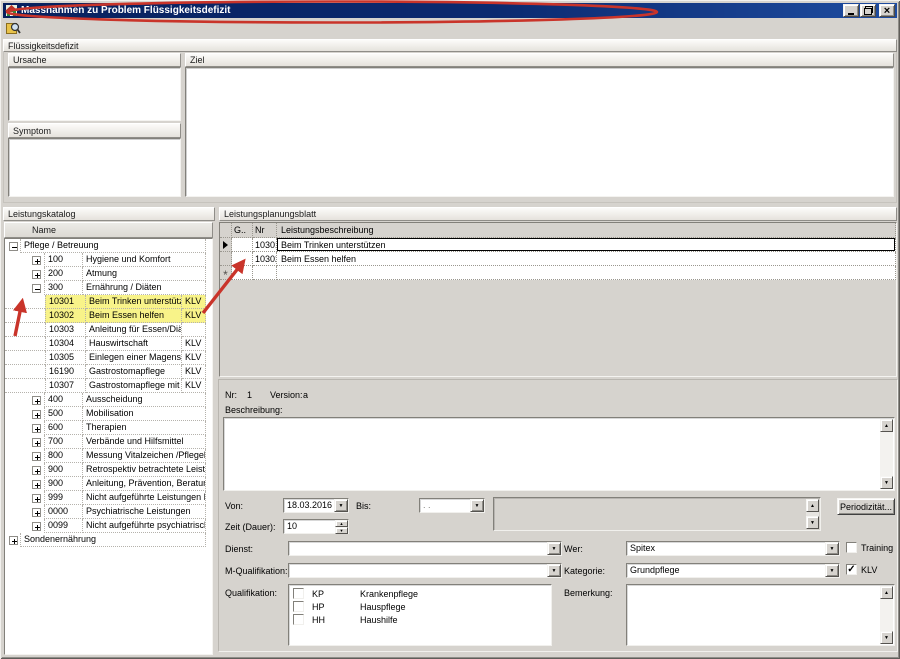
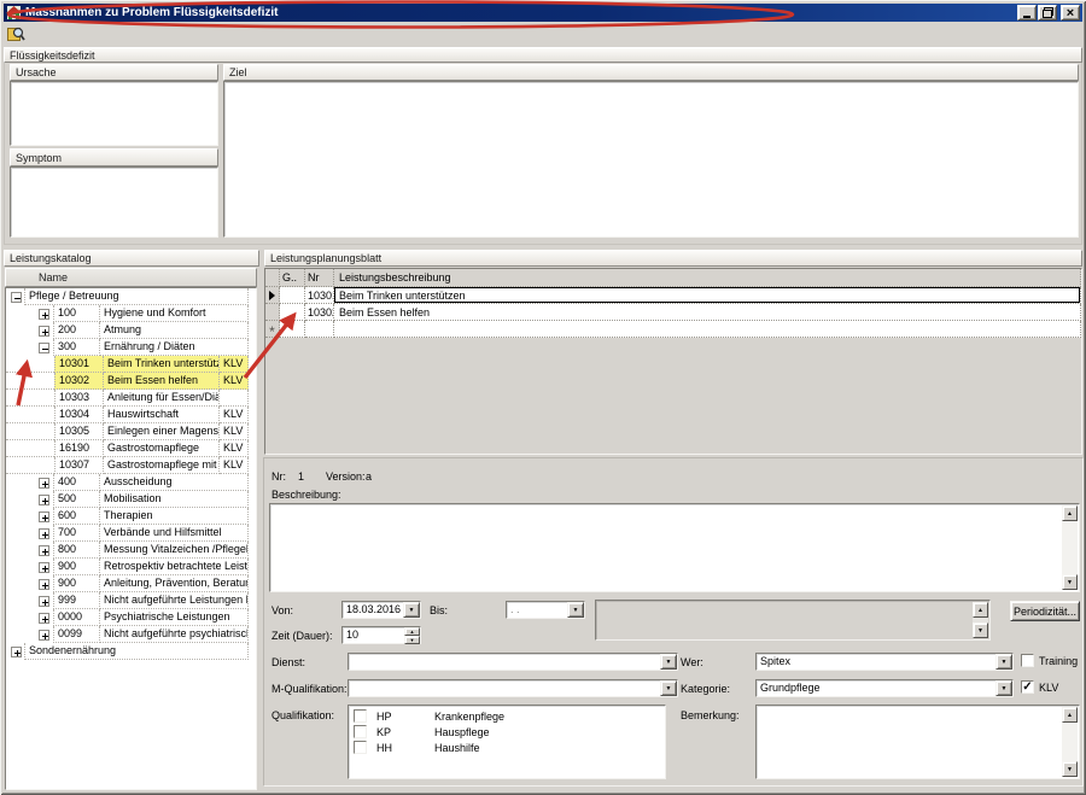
  Massnahmen zu Problem Flüssigkeitsdefizit
  Flüssigkeitsdefizit
  Ursache
  Symptom
  Ziel
  Leistungskatalog
  Name
  Pflege / Betreuung
  100
  Hygiene und Komfort
  200
  Atmung
  300
  Ernährung / Diäten
  10301
  Beim Trinken unterstüt
  KLV
  10302
  Beim Essen helfen
  KLV
  10303
  Anleitung für Essen/Diä
  10304
  Hauswirtschaft
  KLV
  10305
  Einlegen einer Magens
  KLV
  16190
  Gastrostomapflege
  KLV
  10307
  Gastrostomapflege mit
  KLV
  400
  Ausscheidung
  500
  Mobilisation
  600
  Therapien
  700
  Verbände und Hilfsmittel
  800
  900
  Retrospektiv betrachtete Leist
  900
  999
  0000
  Psychiatrische Leistungen
  0099
  Sondenernährung
  Leistungsplanungsblatt
  G..
  Nr
  Leistungsbeschreibung
  1030
  Beim Trinken unterstützen
  1030
  Beim Essen helfen
  Nr:
  1
  Version:
  a
  Beschreibung:
  Von:
  18.03.2016
  Bis:
  . .
  Periodizität...
  Zeit (Dauer):
  10
  Dienst:
  Wer:
  Spitex
  Training
  M-Qualifikation:
  Kategorie:
  Grundpflege
  KLV
  Qualifikation:
- KP
+ HP
  Krankenpflege
- HP
+ KP
  Hauspflege
  HH
  Haushilfe
  Bemerkung:
